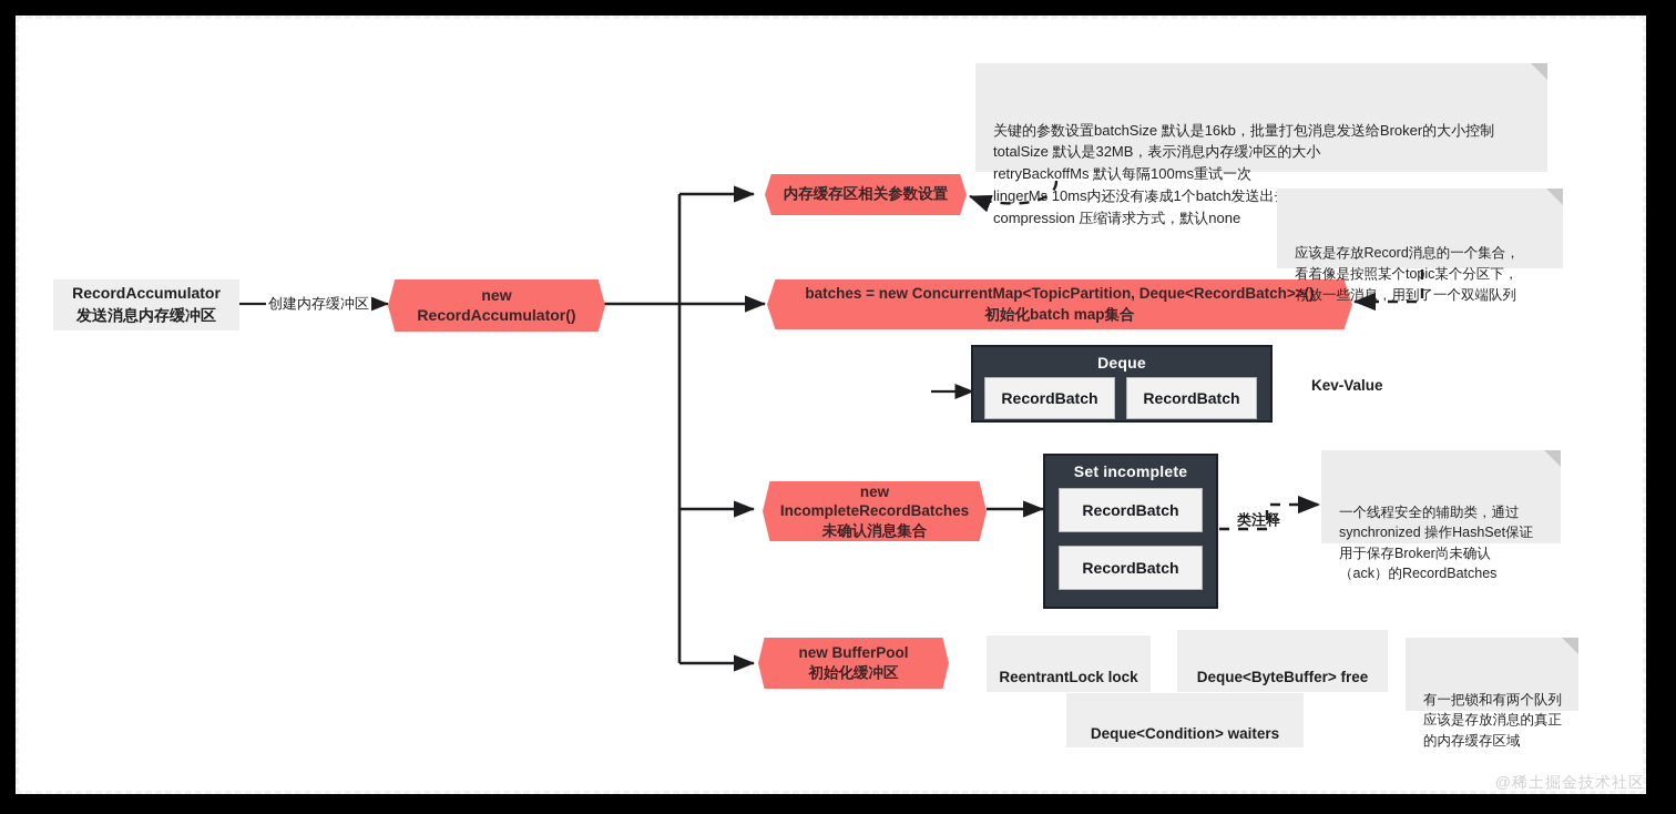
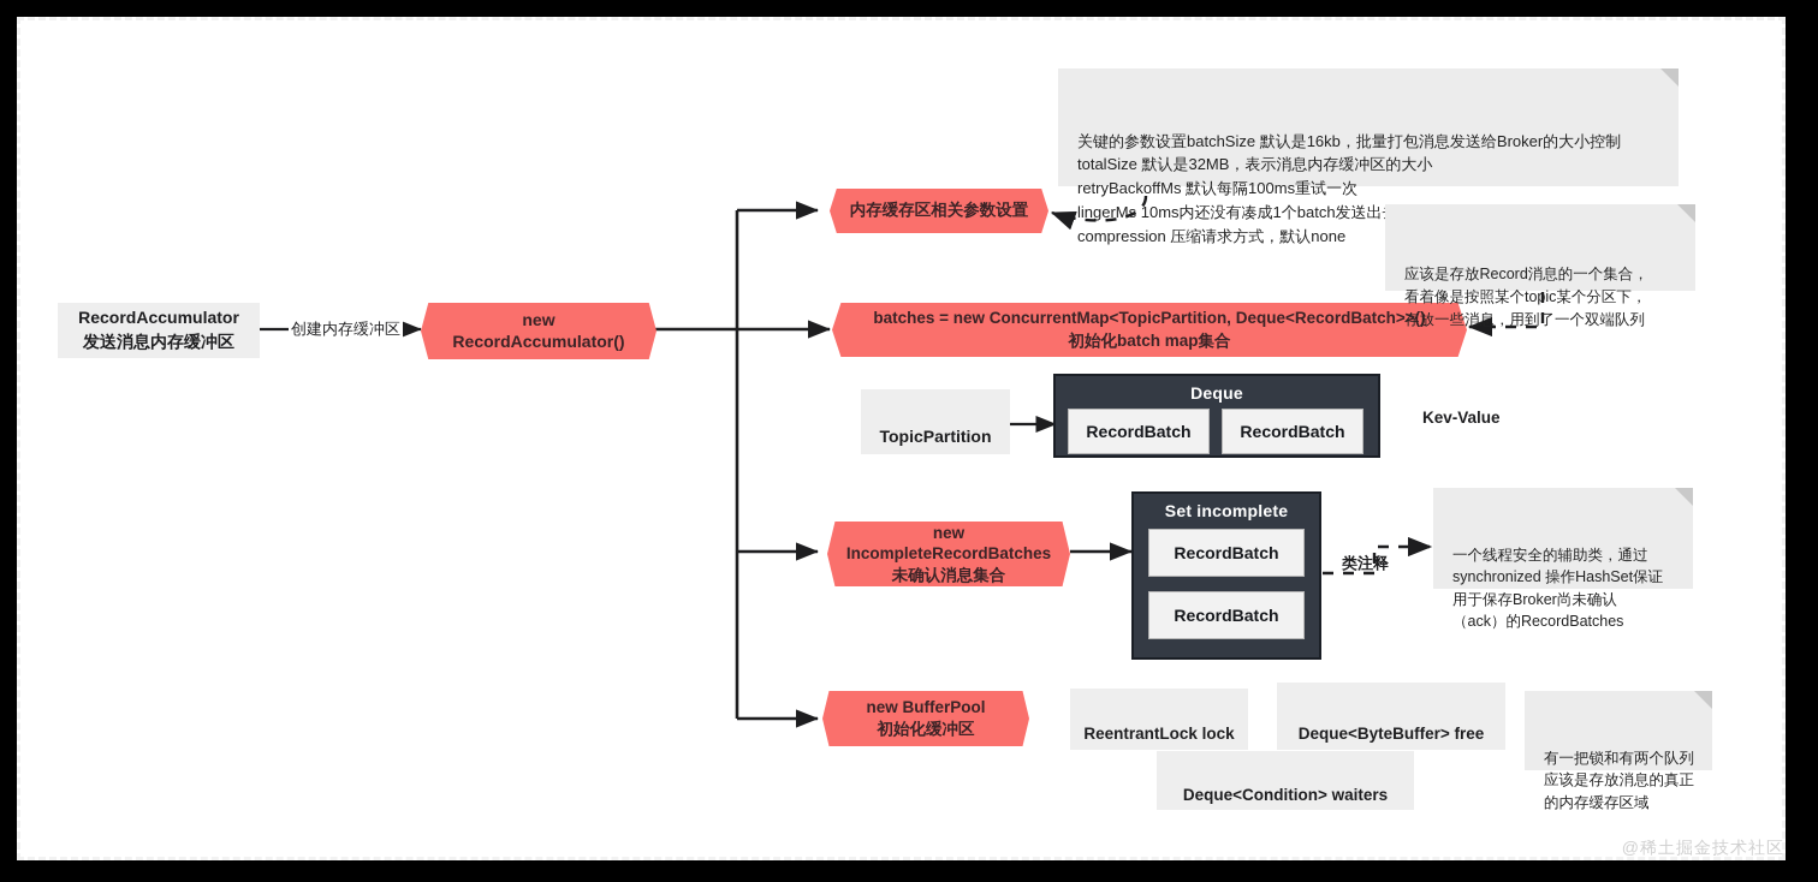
  RecordAccumulator
  发送消息内存缓冲区
  创建内存缓冲区
  new RecordAccumulator()
  内存缓存区相关参数设置
  关键的参数设置batchSize 默认是16kb，批量打包消息发送给Broker的大小控制
  totalSize 默认是32MB，表示消息内存缓冲区的大小
  retryBackoffMs 默认每隔100ms重试一次
  lingerMs 10ms内还没有凑成1个batch发送出
  compression 压缩请求方式，默认none
  batches = new ConcurrentMap<TopicPartition, Deque<RecordBatch>
  初始化batch map集合
  应该是存放Record消息的一个集合，
  看着像是按照某个topic某个分区下，
  存放一些消息，用到了一个双端队列
+ TopicPartition
  Deque
  RecordBatch
  RecordBatch
  Kev-Value
  new
  IncompleteRecordBatches
  未确认消息集合
  Set incomplete
  RecordBatch
  RecordBatch
  类注释
  一个线程安全的辅助类，通过
  synchronized 操作HashSet保证
  用于保存Broker尚未确认
  （ack）的RecordBatches
  new BufferPool
  初始化缓冲区
  ReentrantLock lock
  Deque<ByteBuffer> free
  Deque<Condition> waiters
  有一把锁和有两个队列
  应该是存放消息的真正
  的内存缓存区域
  @稀土掘金技术社区
